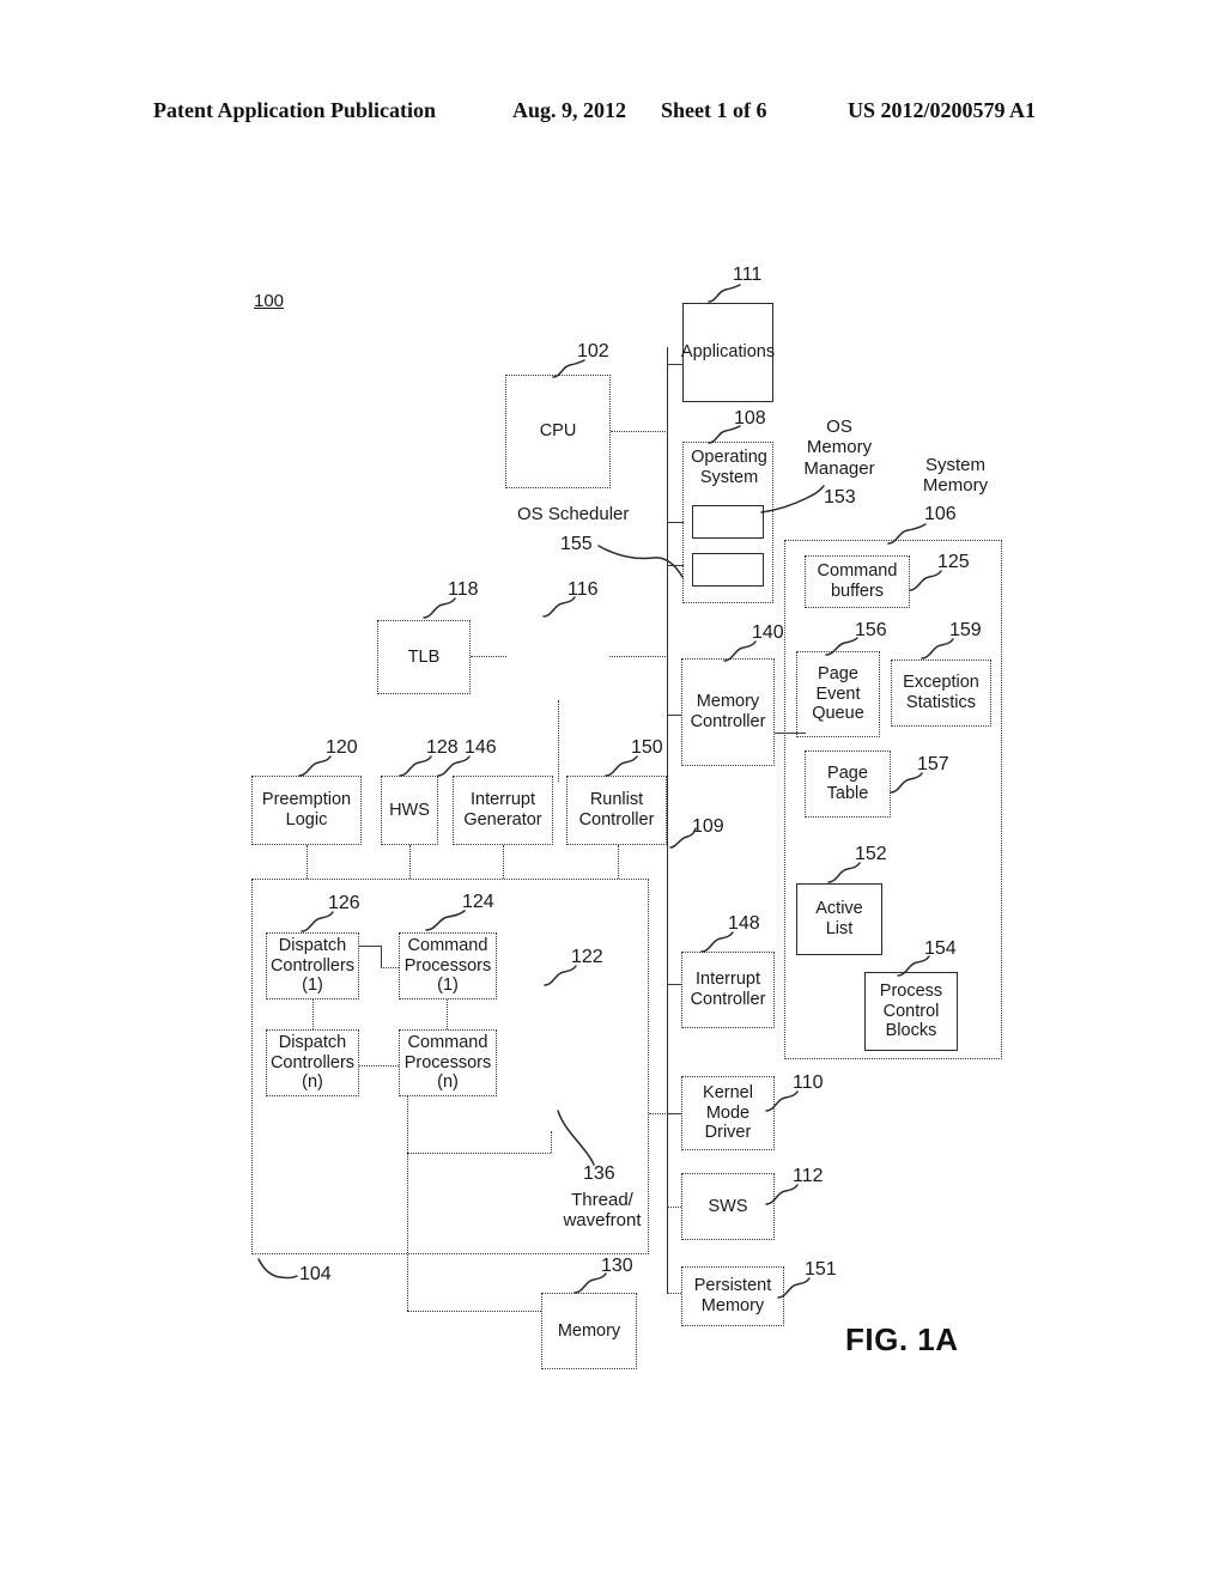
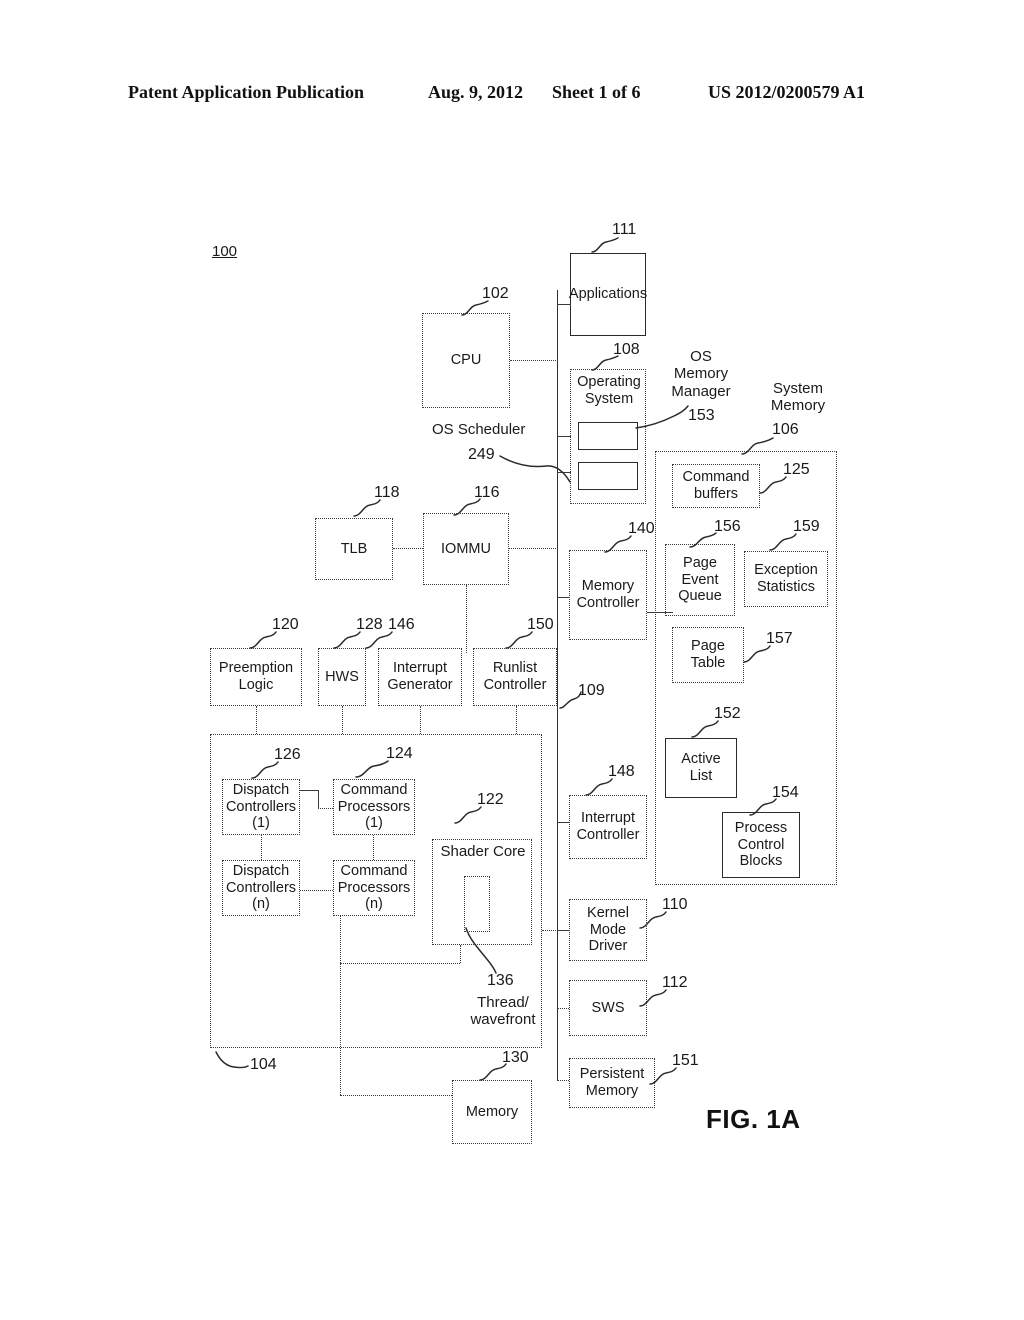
  Patent Application Publication
  Aug. 9, 2012
  Sheet 1 of 6
  US 2012/0200579 A1
  100
  109
  Applications
  111
  CPU
  102
  Operating
  System
  108
  OS
  Memory
  Manager
  153
  OS Scheduler
- 155
+ 249
  System
  Memory
  106
  Command
  buffers
  125
  Page
  Event
  Queue
  156
  Exception
  Statistics
  159
  Page
  Table
  157
  Active
  List
  152
  Process
  Control
  Blocks
  154
  TLB
  118
+ IOMMU
  116
  Preemption
  Logic
  120
  HWS
  128
  Interrupt
  Generator
  146
  Runlist
  Controller
  150
  104
  Dispatch
  Controllers
  (1)
  126
  Dispatch
  Controllers
  (n)
  Command
  Processors
  (1)
  124
  Command
  Processors
  (n)
+ Shader Core
  122
  136
  Thread/
  wavefront
  Memory
  130
  Memory
  Controller
  140
  Interrupt
  Controller
  148
  Kernel
  Mode
  Driver
  110
  SWS
  112
  Persistent
  Memory
  151
  FIG. 1A
